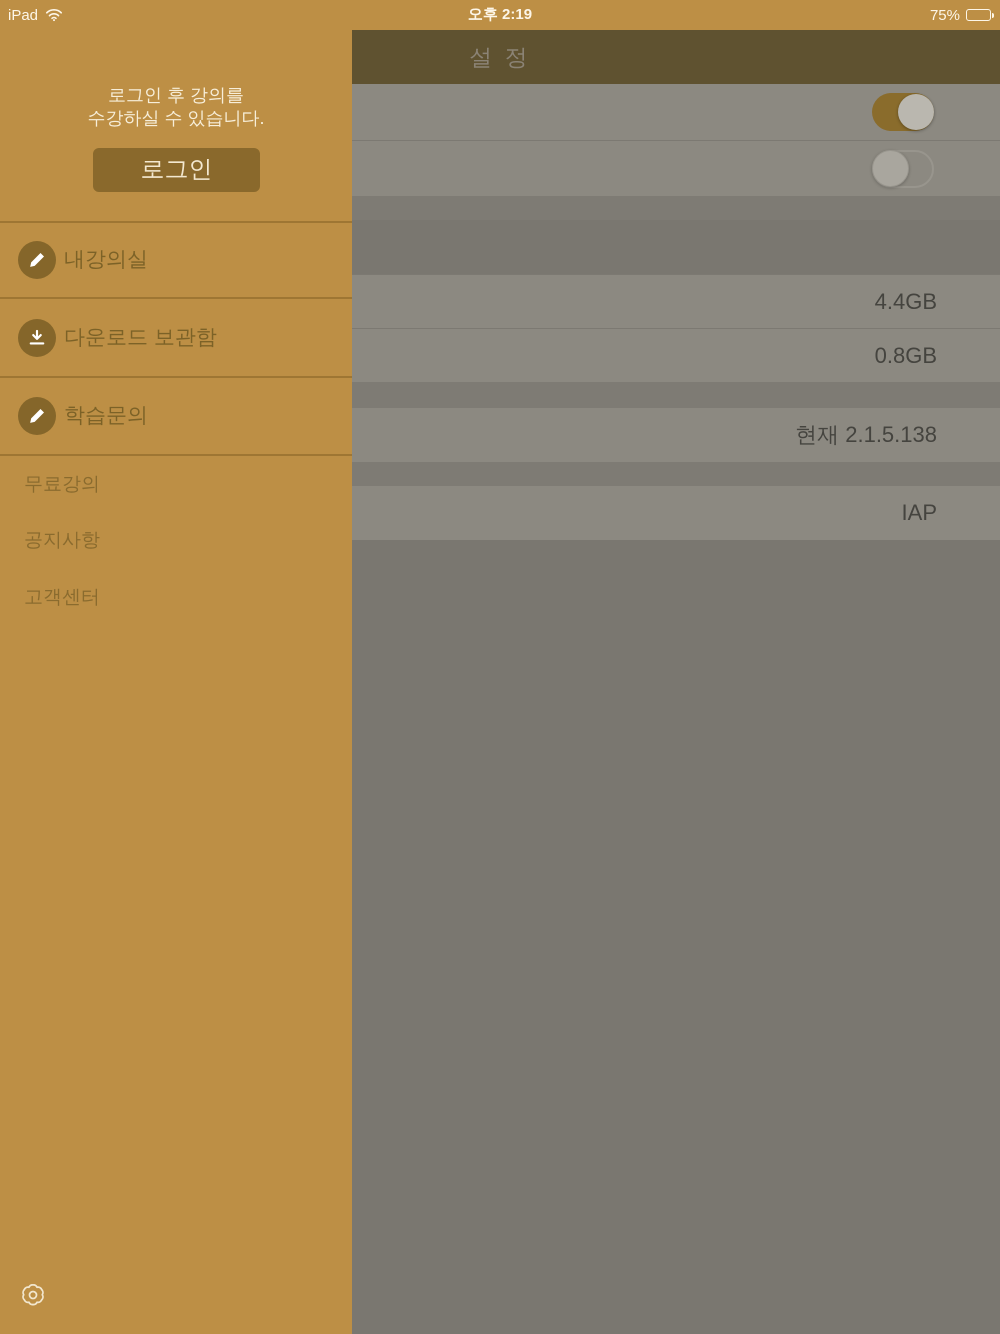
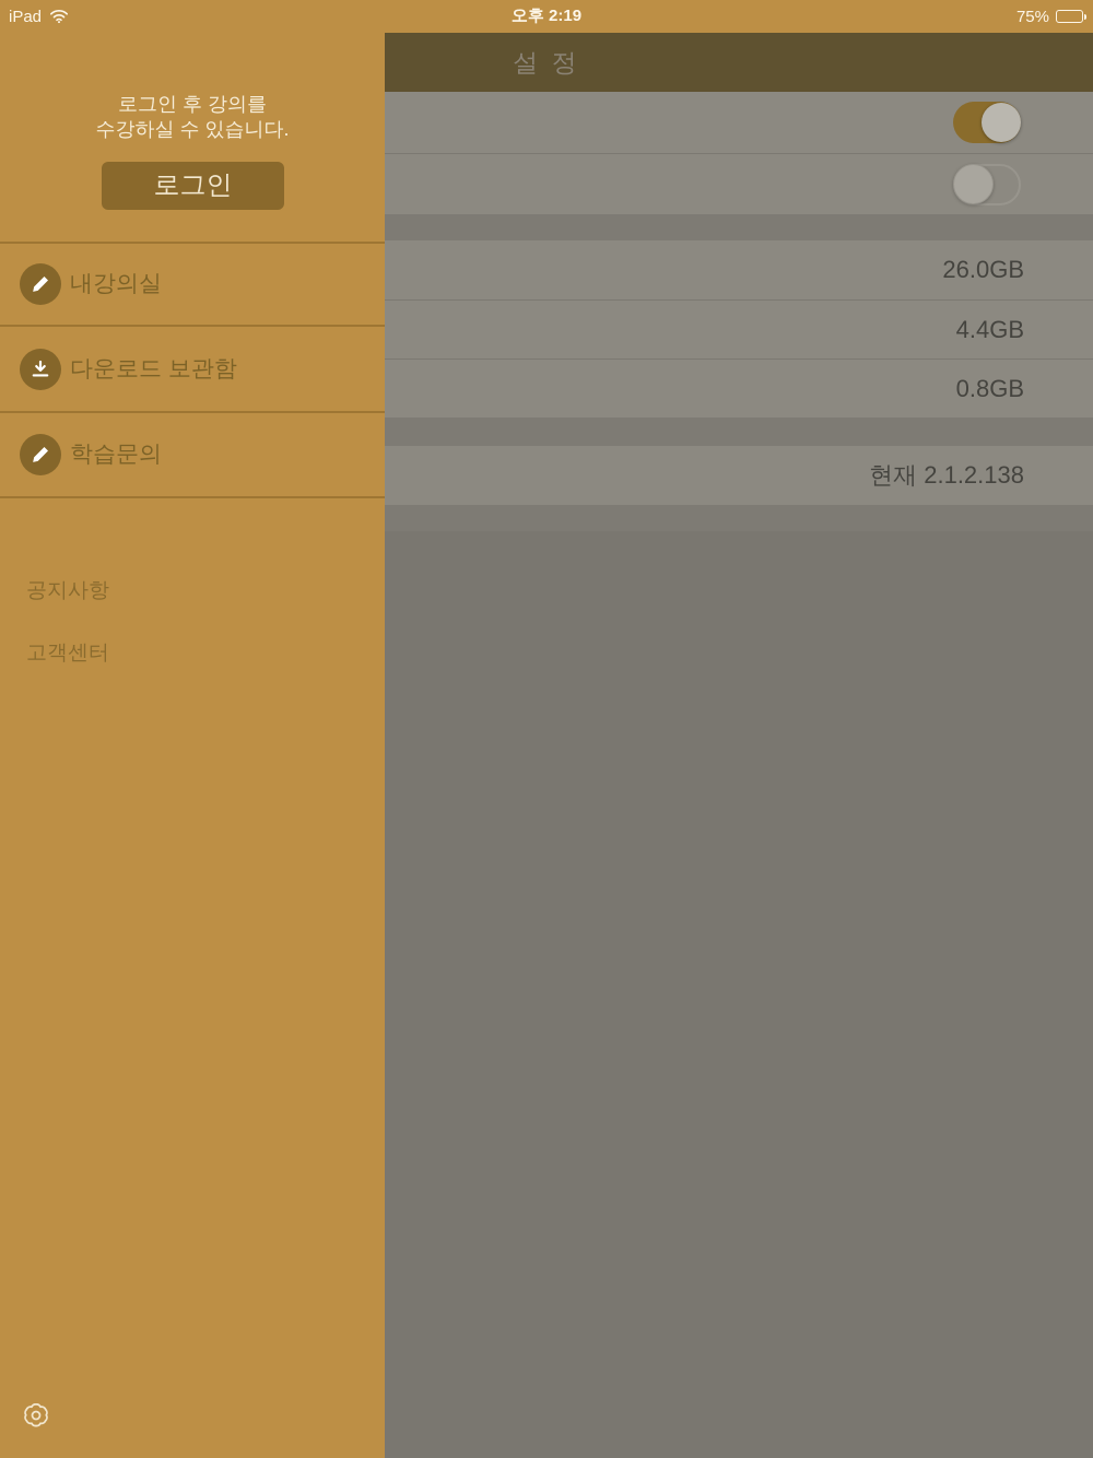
  설 정
+ 26.0GB
  4.4GB
  0.8GB
- 현재 2.1.5.138
+ 현재 2.1.2.138
- IAP
  로그인 후 강의를
  수강하실 수 있습니다.
  로그인
  내강의실
  다운로드 보관함
  학습문의
- 무료강의
  공지사항
  고객센터
  iPad
  오후 2:19
  75%
